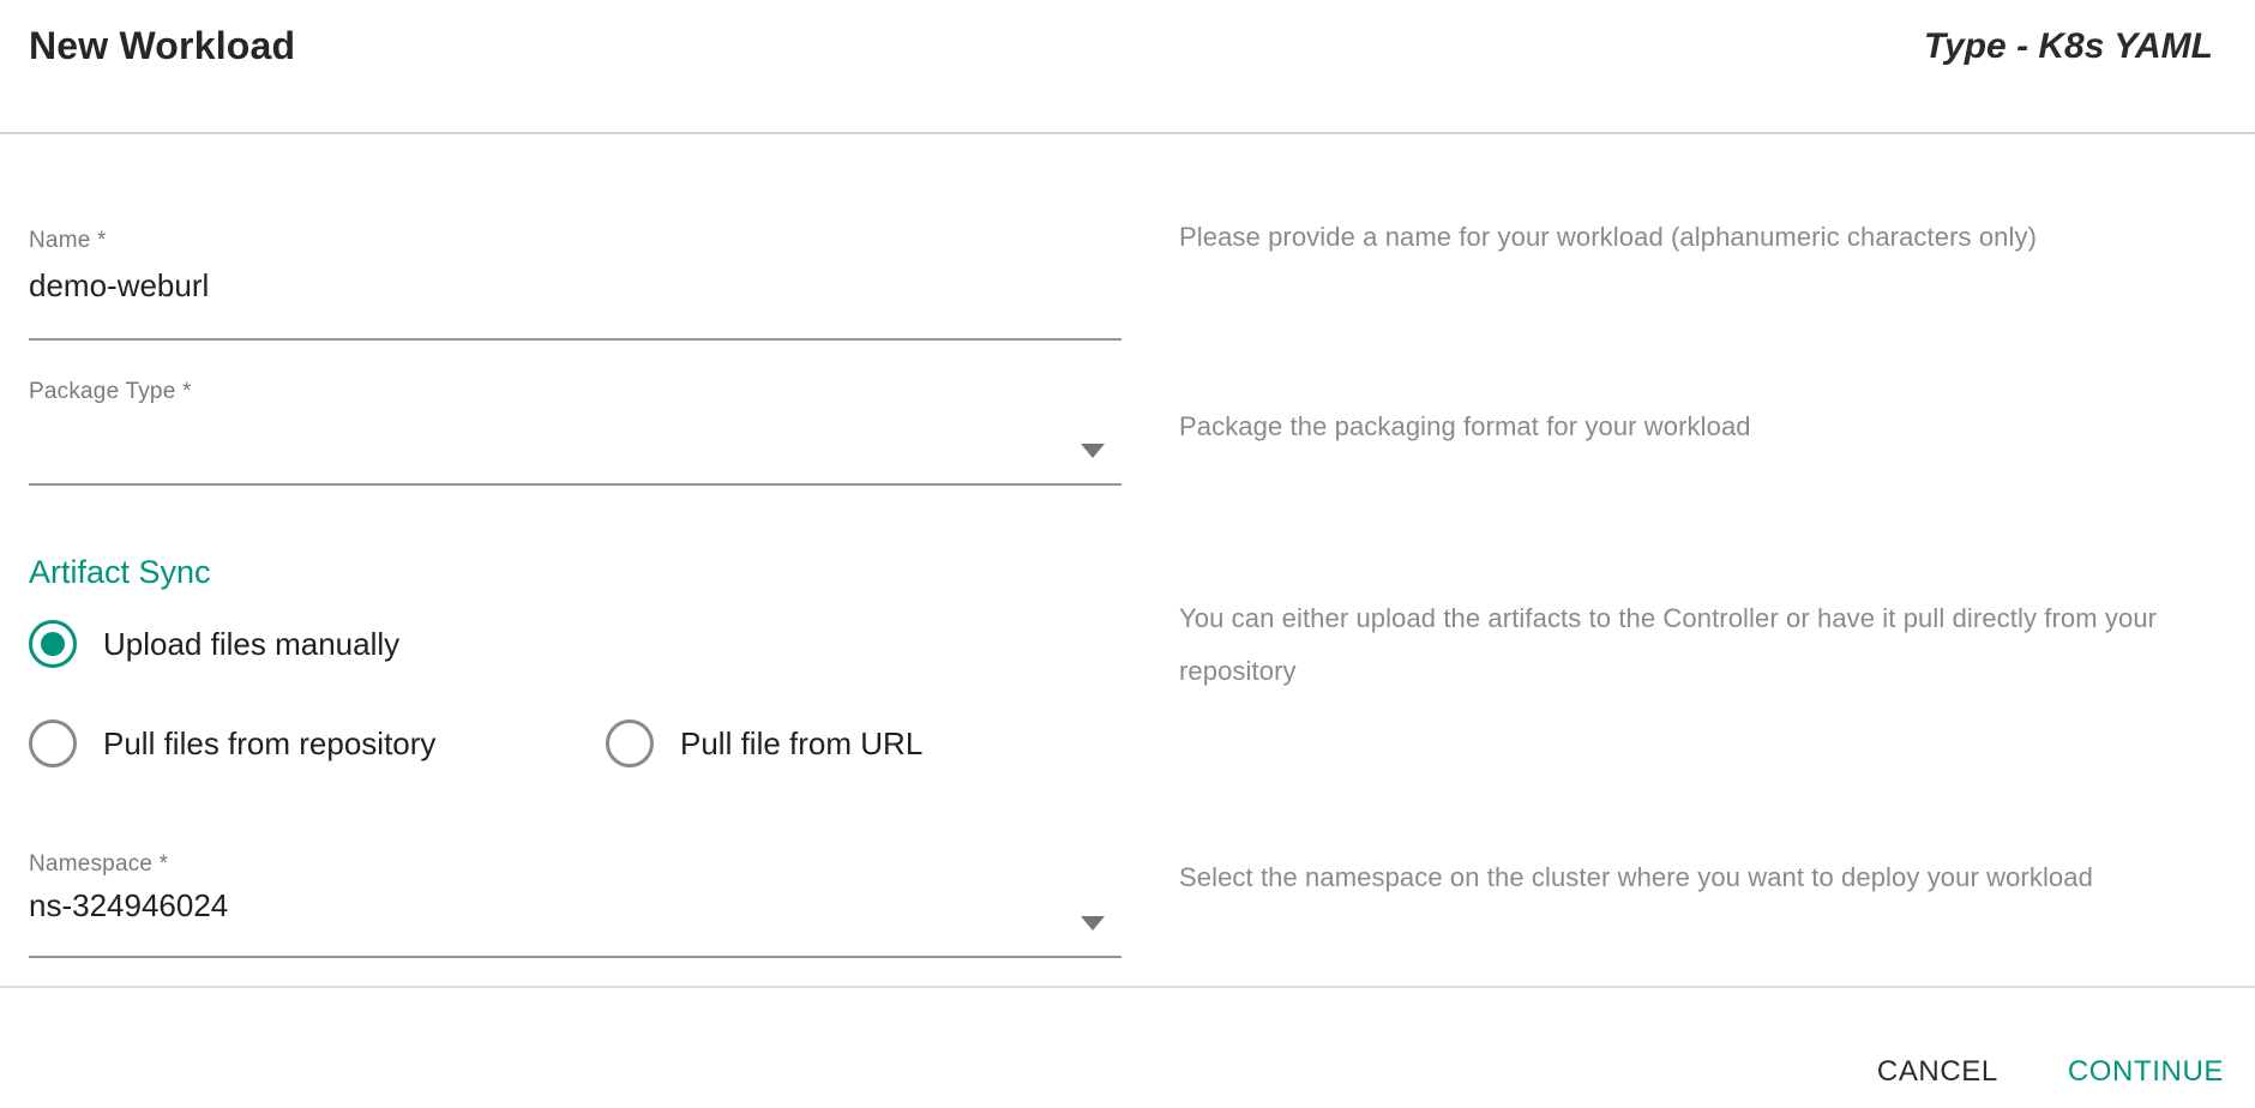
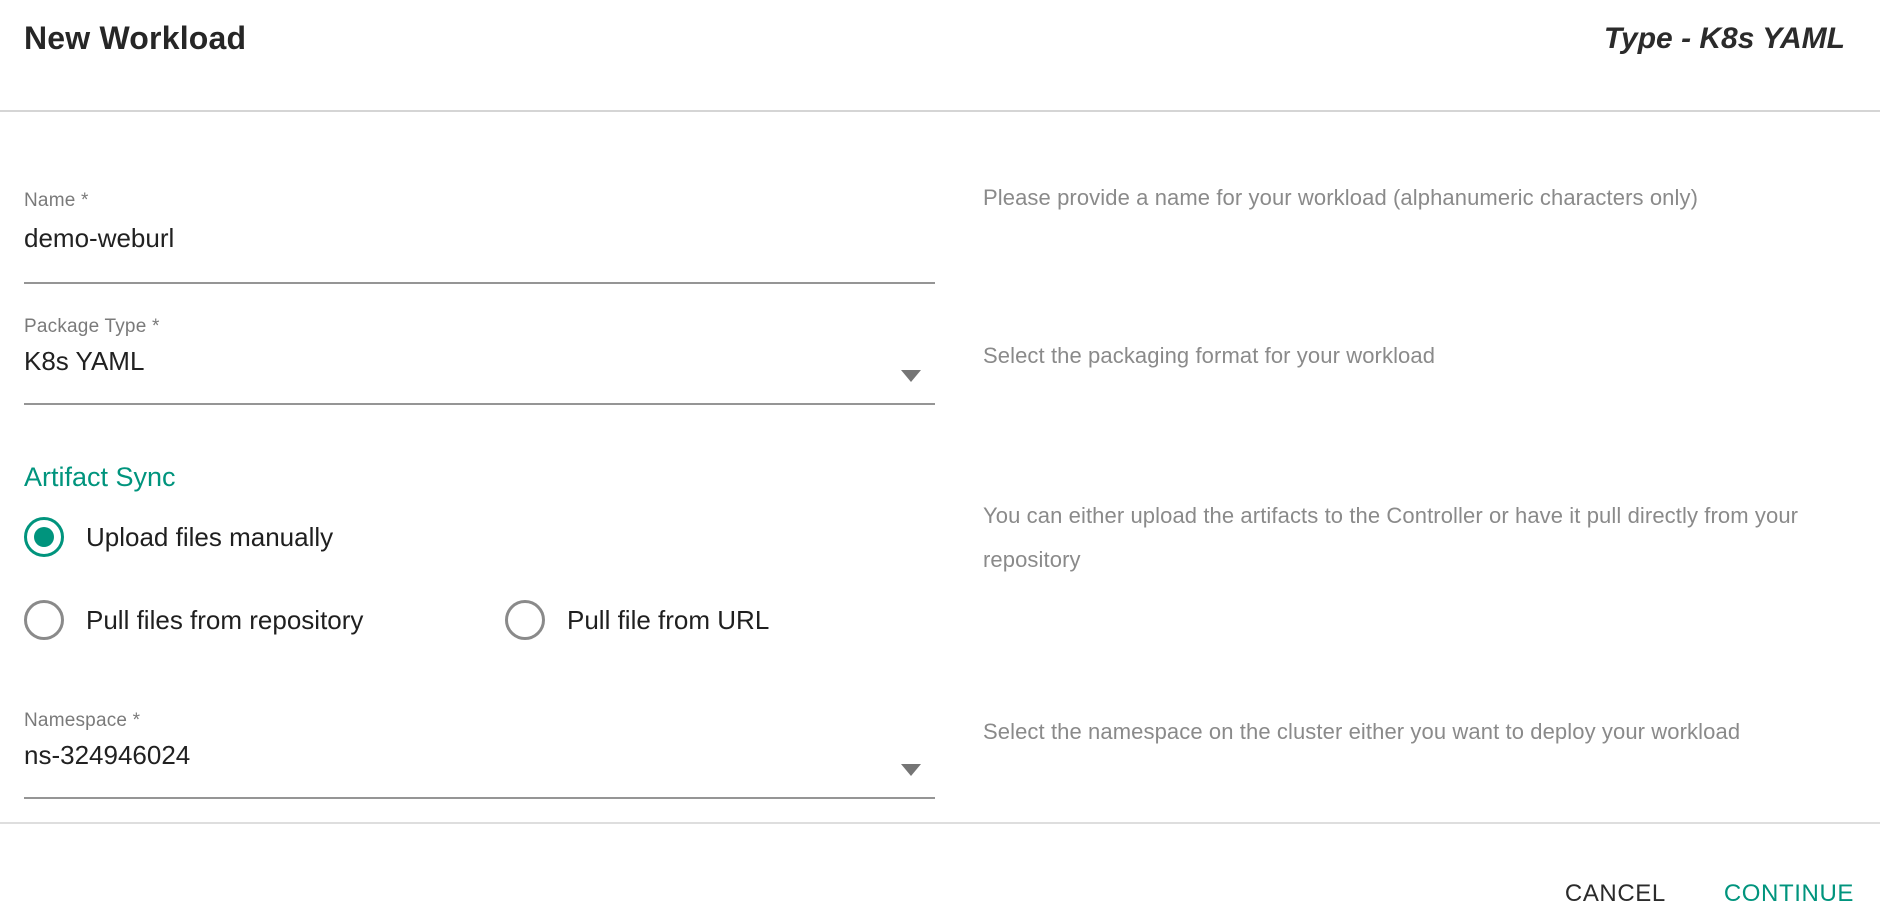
  New Workload
  Type - K8s YAML
  Name *
  demo-weburl
  Please provide a name for your workload (alphanumeric characters only)
  Package Type *
+ K8s YAML
- Package the packaging format for your workload
+ Select the packaging format for your workload
  Artifact Sync
  Upload files manually
  Pull files from repository
  Pull file from URL
  You can either upload the artifacts to the Controller or have it pull directly from your repository
  Namespace *
  ns-324946024
- Select the namespace on the cluster where you want to deploy your workload
+ Select the namespace on the cluster either you want to deploy your workload
  CANCEL
  CONTINUE
